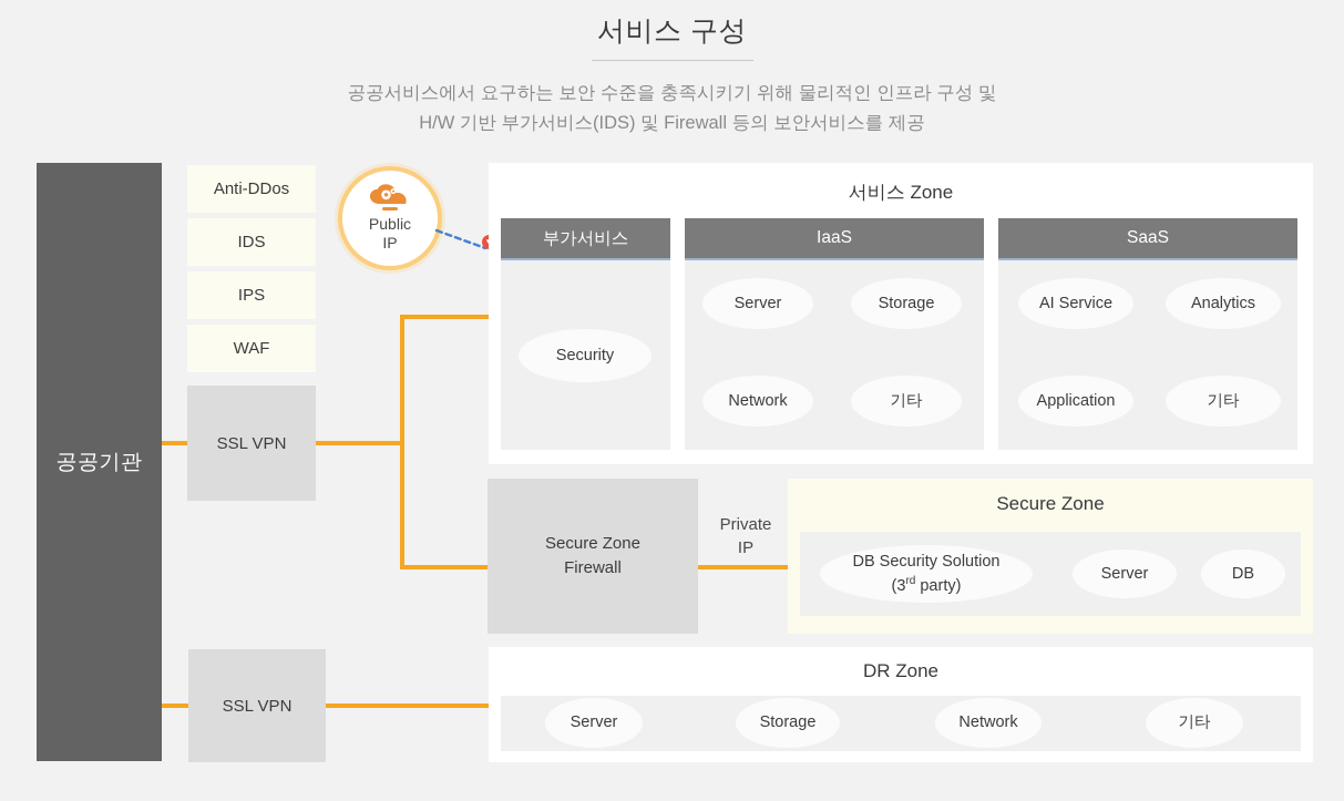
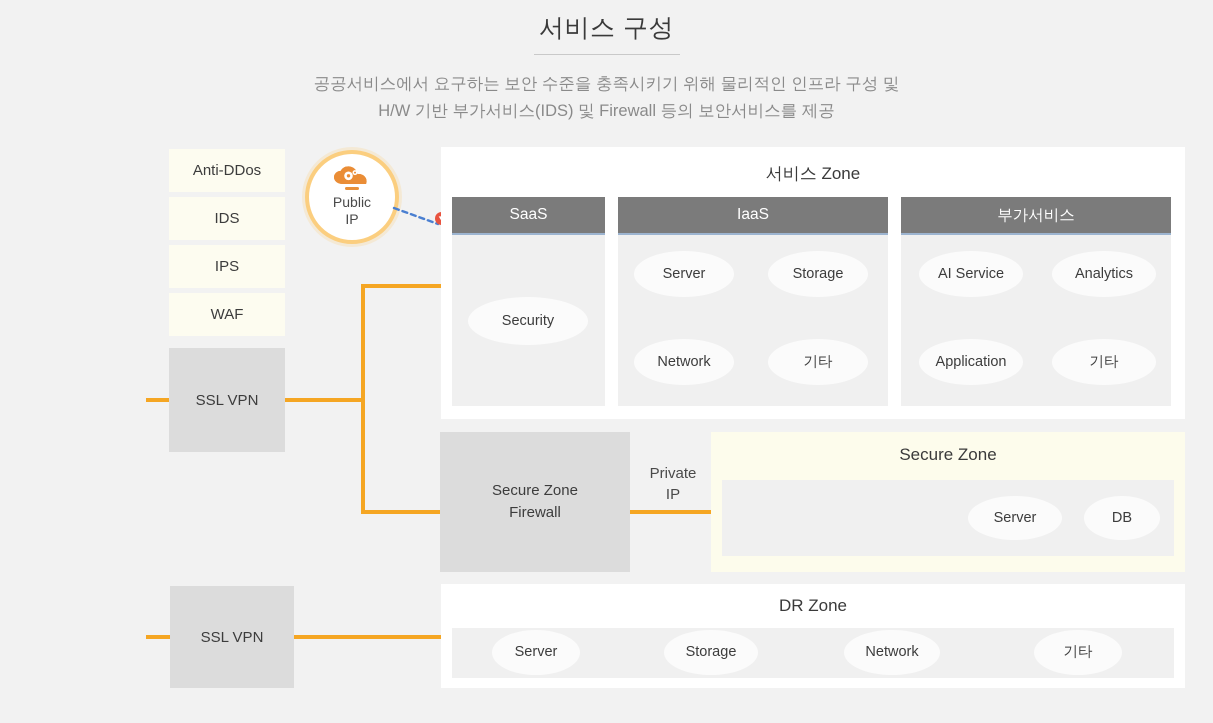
  서비스 구성
  공공서비스에서 요구하는 보안 수준을 충족시키기 위해 물리적인 인프라 구성 및
  H/W 기반 부가서비스(IDS) 및 Firewall 등의 보안서비스를 제공
- 공공기관
  Anti-DDos
  IDS
  IPS
  WAF
  SSL VPN
  SSL VPN
  Public
  IP
  서비스 Zone
- 부가서비스
+ SaaS
  Security
  IaaS
  Server
  Storage
  Network
  기타
- SaaS
+ 부가서비스
  AI Service
  Analytics
  Application
  기타
  Secure Zone
  Firewall
  Private
  IP
  Secure Zone
- DB Security Solution
- (3rd party)
  Server
  DB
  DR Zone
  Server
  Storage
  Network
  기타
